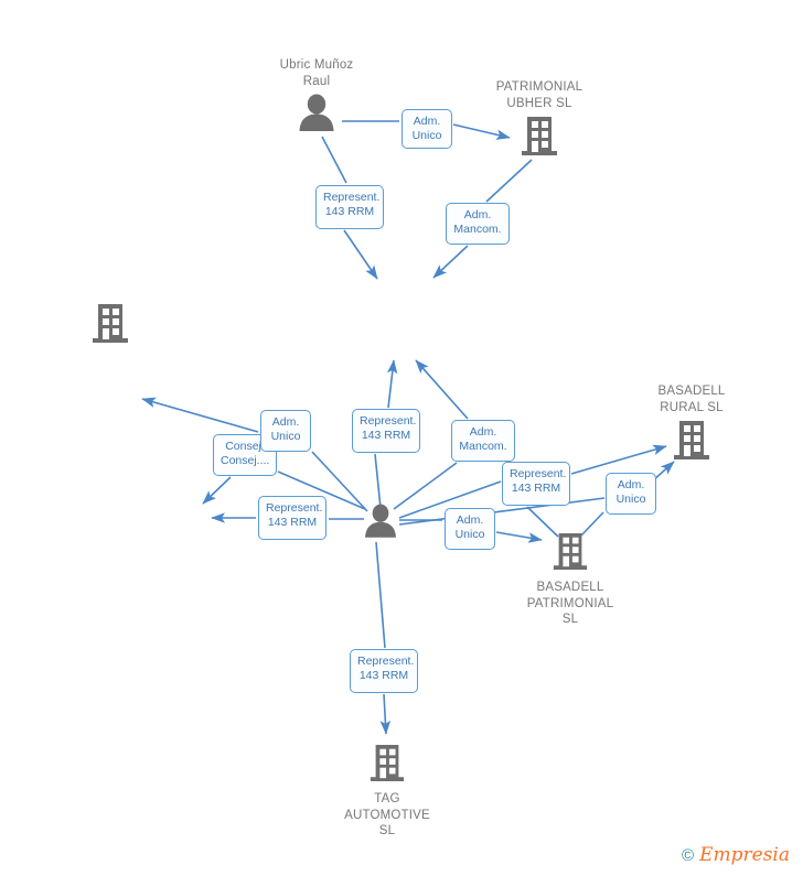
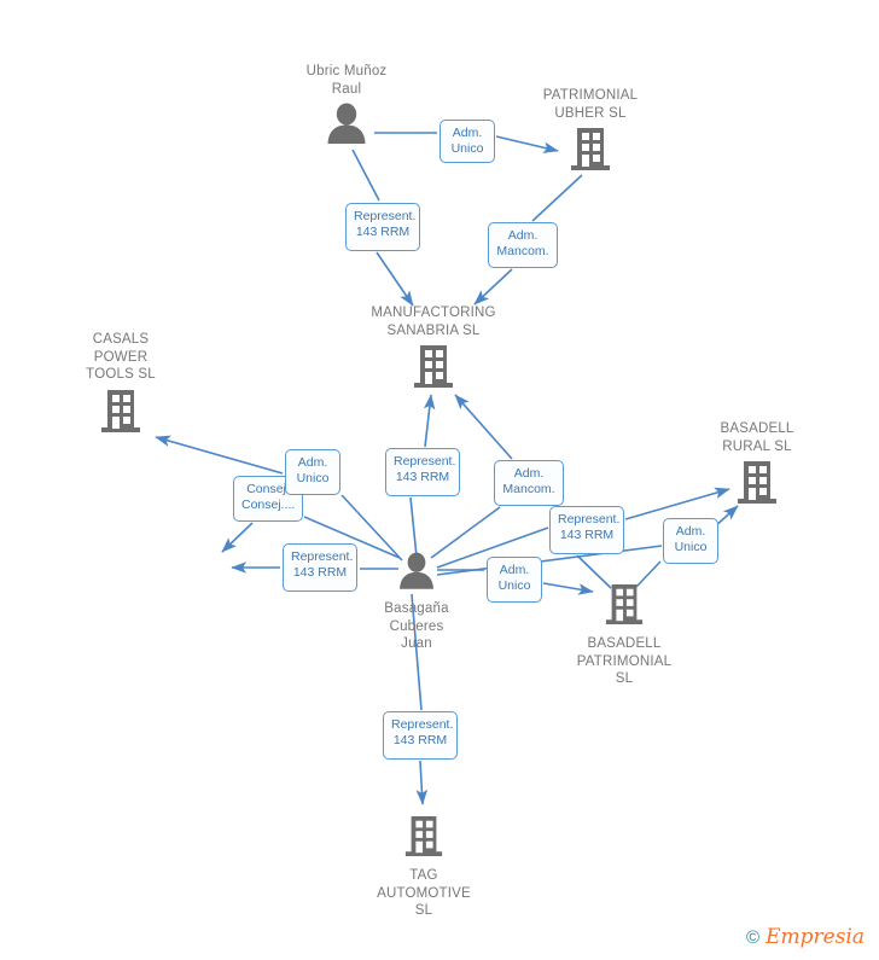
  Ubric Muñoz
  Raul
  PATRIMONIAL
  UBHER SL
+ MANUFACTORING
+ SANABRIA SL
+ CASALS
+ POWER
+ TOOLS SL
+ Basagaña
+ Cuberes
+ Juan
  BASADELL
  RURAL SL
  BASADELL
  PATRIMONIAL
  SL
  TAG
  AUTOMOTIVE
  SL
  Adm.
  Unico
  Represent.
  143 RRM
  Adm.
  Mancom.
  Conse
  Consej....
  Adm.
  Unico
  Represent.
  143 RRM
  Adm.
  Mancom.
  Represent.
  143 RRM
  Adm.
  Unico
  Represent.
  143 RRM
  Adm.
  Unico
  Represent.
  143 RRM
  ©
  Empresia
